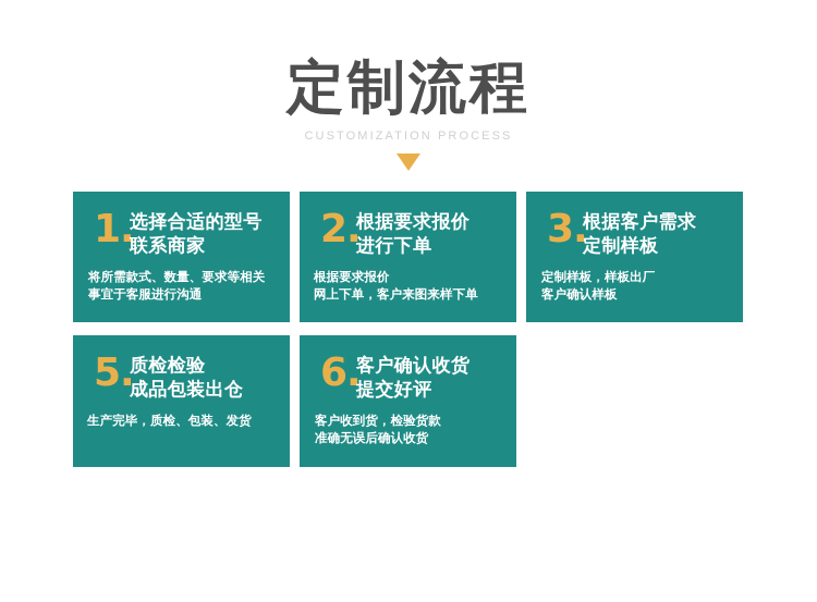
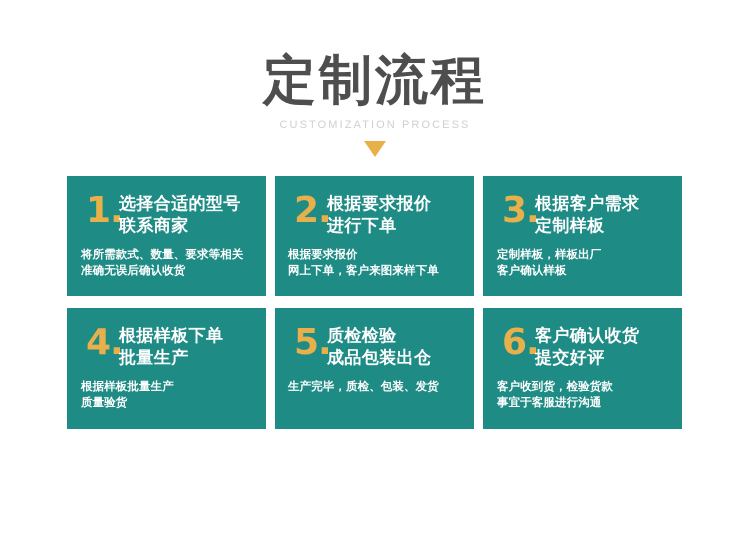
  定制流程
  CUSTOMIZATION PROCESS
  1.
  选择合适的型号
  联系商家
  将所需款式、数量、要求等相关
- 事宜于客服进行沟通
+ 准确无误后确认收货
  2.
  根据要求报价
  进行下单
  根据要求报价
  网上下单，客户来图来样下单
  3.
  根据客户需求
  定制样板
  定制样板，样板出厂
  客户确认样板
+ 4.
+ 根据样板下单
+ 批量生产
+ 根据样板批量生产
+ 质量验货
  5.
  质检检验
  成品包装出仓
  生产完毕，质检、包装、发货
  6.
  客户确认收货
  提交好评
  客户收到货，检验货款
- 准确无误后确认收货
+ 事宜于客服进行沟通
